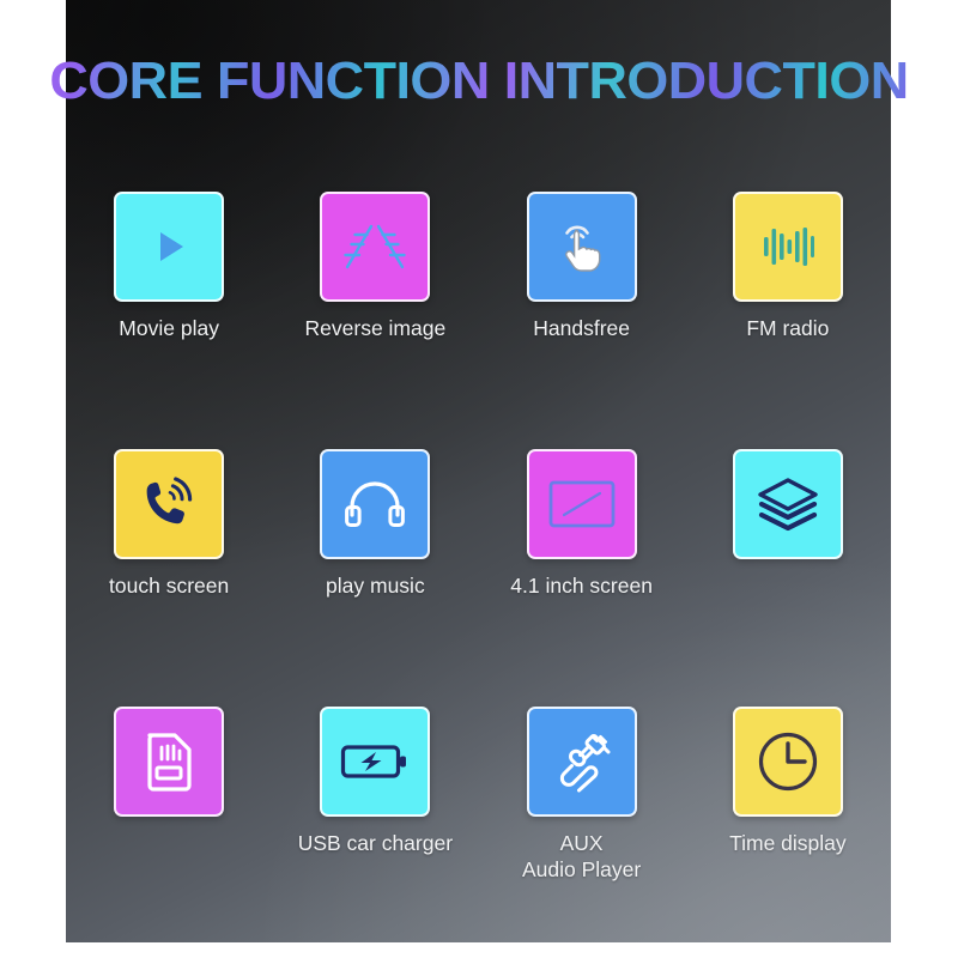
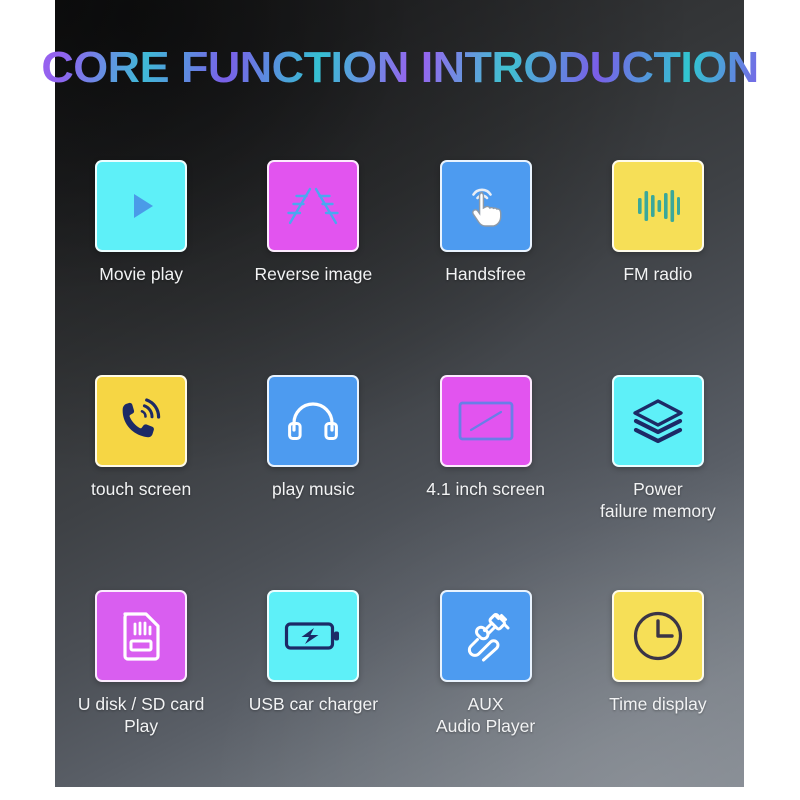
  CORE FUNCTION INTRODUCTION
  Movie play
  Reverse image
  Handsfree
  FM radio
  touch screen
  play music
  4.1 inch screen
+ Power
+ failure memory
+ U disk / SD card
+ Play
  USB car charger
  AUX
  Audio Player
  Time display
